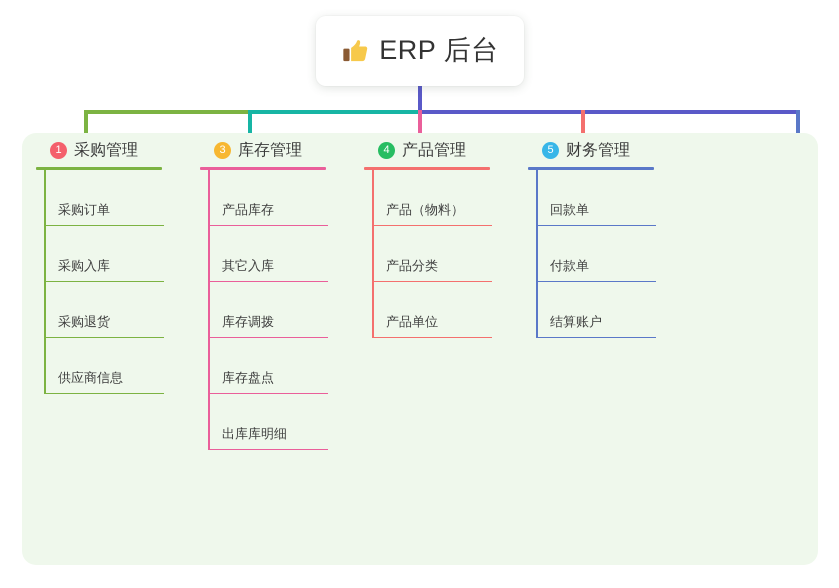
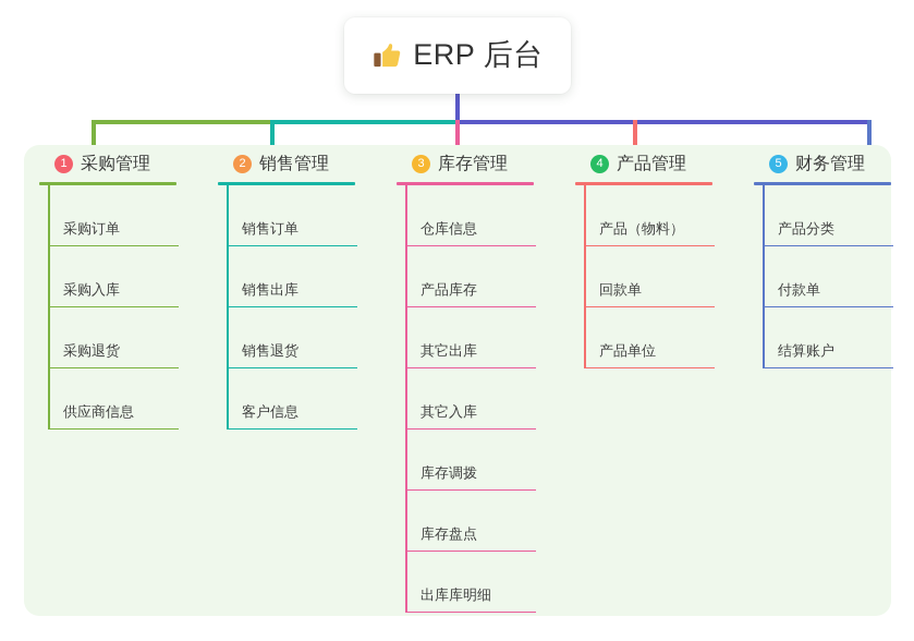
  ERP 后台
  1
  采购管理
  采购订单
  采购入库
  采购退货
  供应商信息
+ 2
+ 销售管理
+ 销售订单
+ 销售出库
+ 销售退货
+ 客户信息
  3
  库存管理
+ 仓库信息
  产品库存
+ 其它出库
  其它入库
  库存调拨
  库存盘点
  出库库明细
  4
  产品管理
  产品（物料）
- 产品分类
+ 回款单
  产品单位
  5
  财务管理
- 回款单
+ 产品分类
  付款单
  结算账户
